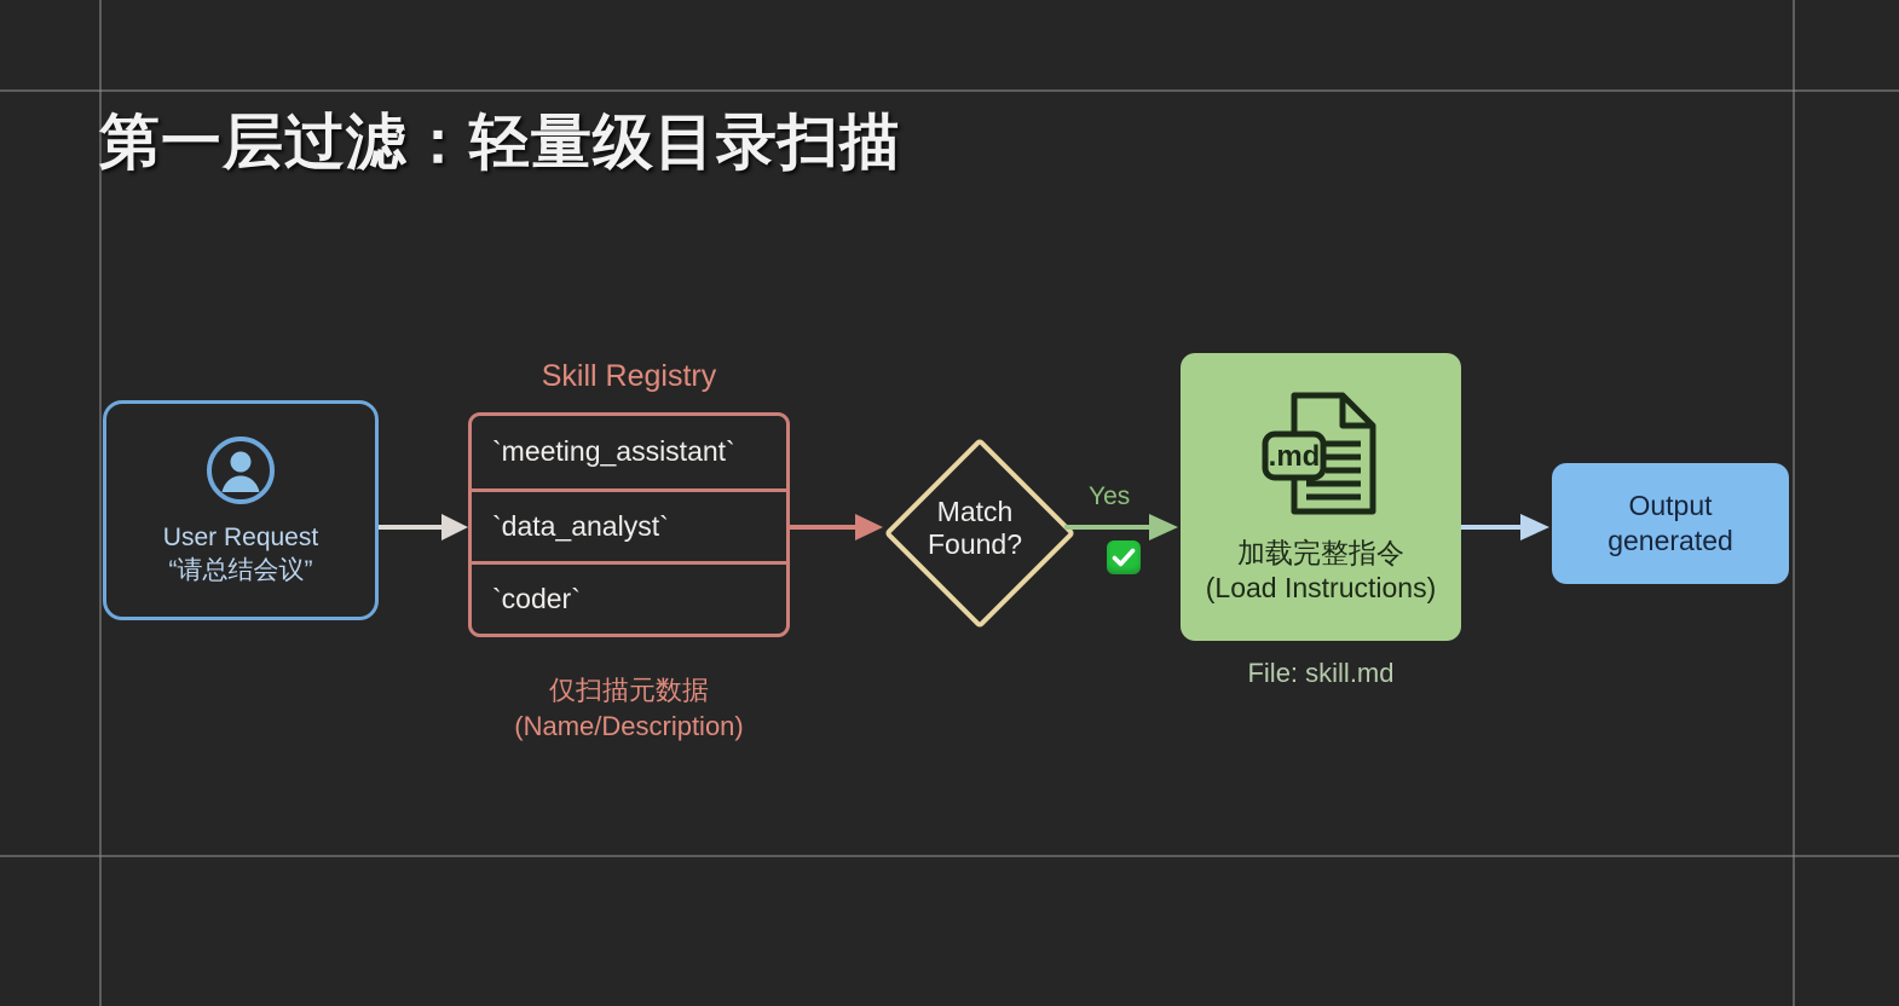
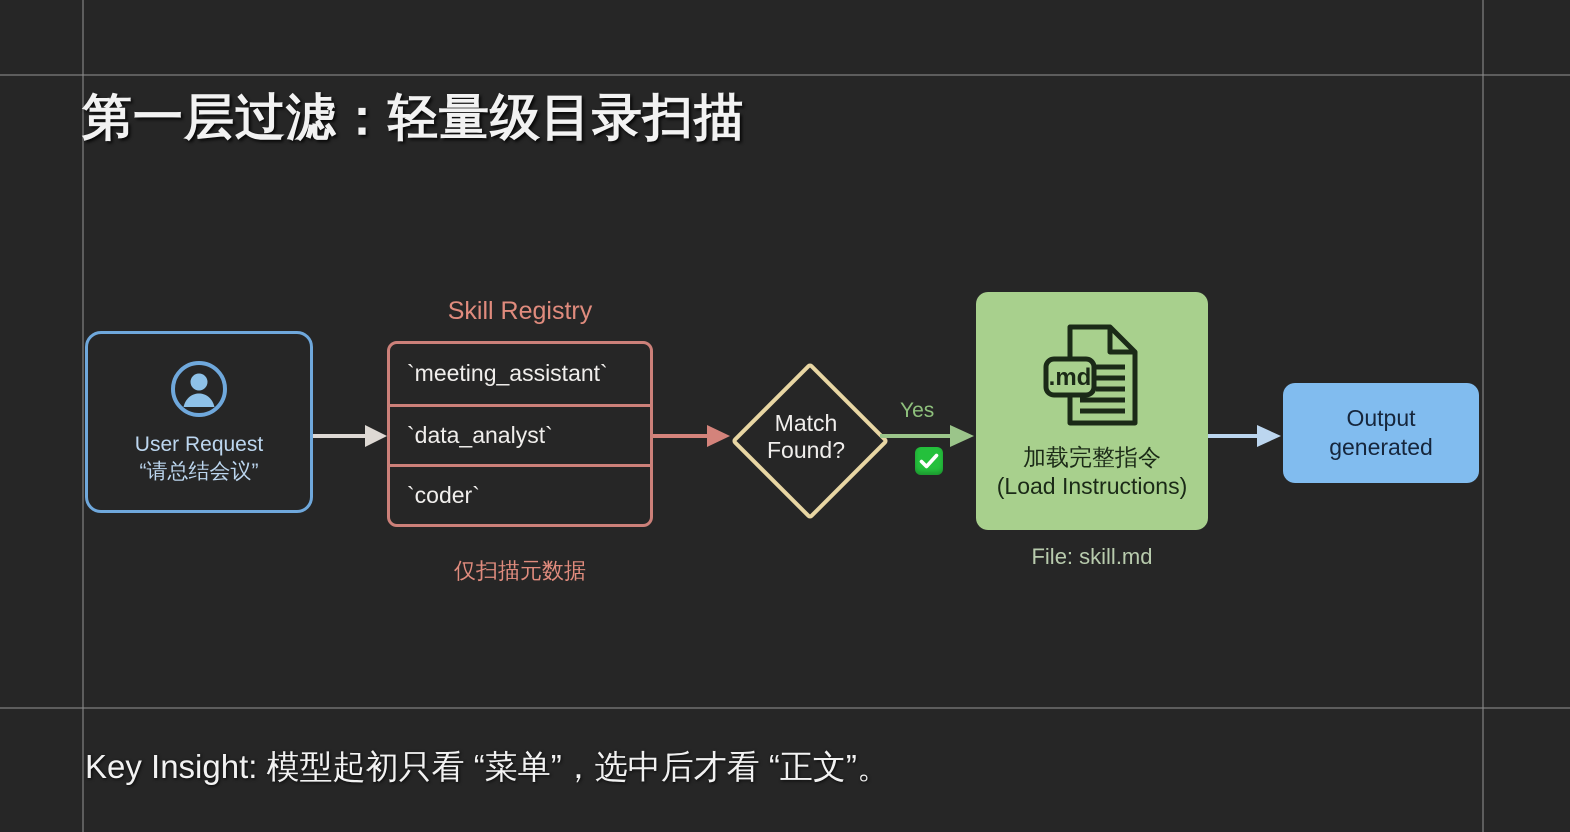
  第一层过滤：轻量级目录扫描
  User Request
  “请总结会议”
  Skill Registry
  `meeting_assistant`
  `data_analyst`
  `coder`
  仅扫描元数据
- (Name/Description)
  Match
  Found?
  Yes
  .md
  加载完整指令
  (Load Instructions)
  File: skill.md
  Output
  generated
+ Key Insight: 模型起初只看 “菜单”，选中后才看 “正文”。
